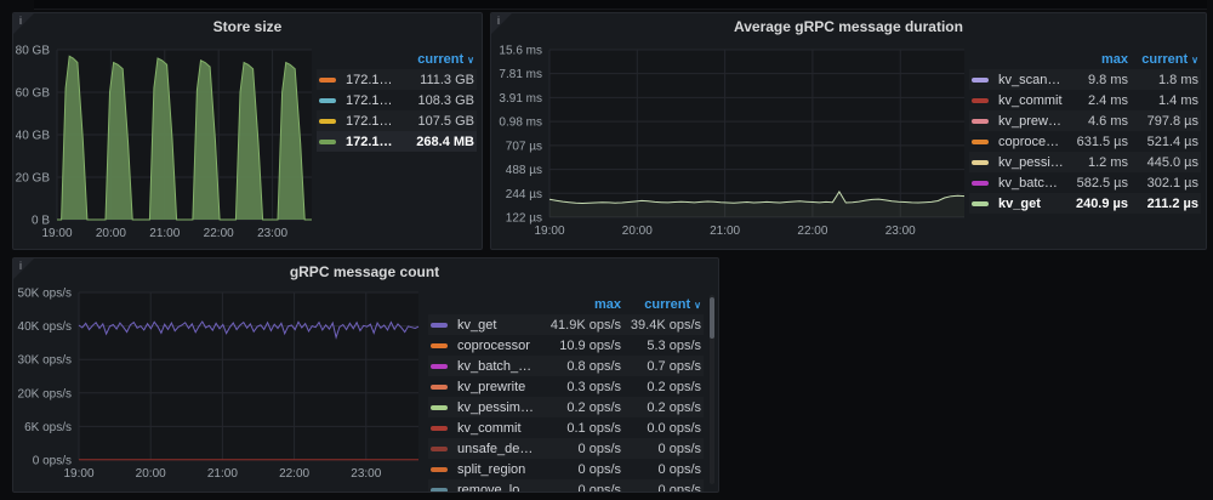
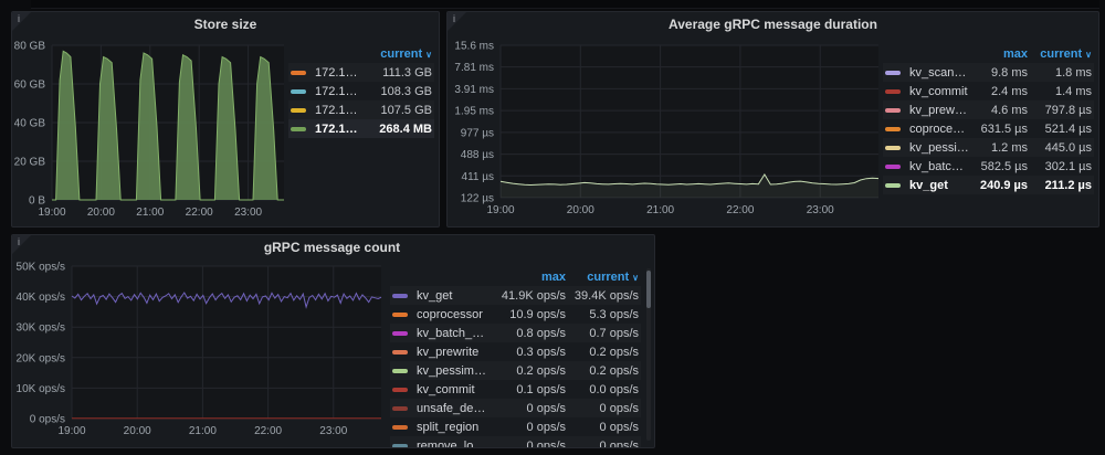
  i
  Store size
  0 B
  20 GB
  40 GB
  60 GB
  80 GB
  19:00
  20:00
  21:00
  22:00
  23:00
  current ∨
  111.3 GB
  108.3 GB
  107.5 GB
  268.4 MB
  i
  Average gRPC message duration
  122 µs
- 244 µs
+ 411 µs
  488 µs
- 707 µs
+ 977 µs
- 0.98 ms
+ 1.95 ms
  3.91 ms
  7.81 ms
  15.6 ms
  19:00
  20:00
  21:00
  22:00
  23:00
  max
  current ∨
  kv_scan_lo
  9.8 ms
  1.8 ms
  kv_commit
  2.4 ms
  1.4 ms
  kv_prewrite
  4.6 ms
  797.8 µs
  coprocesso
  631.5 µs
  521.4 µs
  1.2 ms
  445.0 µs
  kv_batch_g
  582.5 µs
  302.1 µs
  kv_get
  240.9 µs
  211.2 µs
  i
  gRPC message count
  0 ops/s
- 6K ops/s
+ 10K ops/s
  20K ops/s
  30K ops/s
  40K ops/s
  50K ops/s
  19:00
  20:00
  21:00
  22:00
  23:00
  max
  current ∨
  kv_get
  41.9K ops/s
  39.4K ops/s
  coprocessor
  10.9 ops/s
  5.3 ops/s
  kv_batch_ge
  0.8 ops/s
  0.7 ops/s
  kv_prewrite
  0.3 ops/s
  0.2 ops/s
  0.2 ops/s
  0.2 ops/s
  kv_commit
  0.1 ops/s
  0.0 ops/s
  0 ops/s
  0 ops/s
  split_region
  0 ops/s
  0 ops/s
  0 ops/s
  0 ops/s
